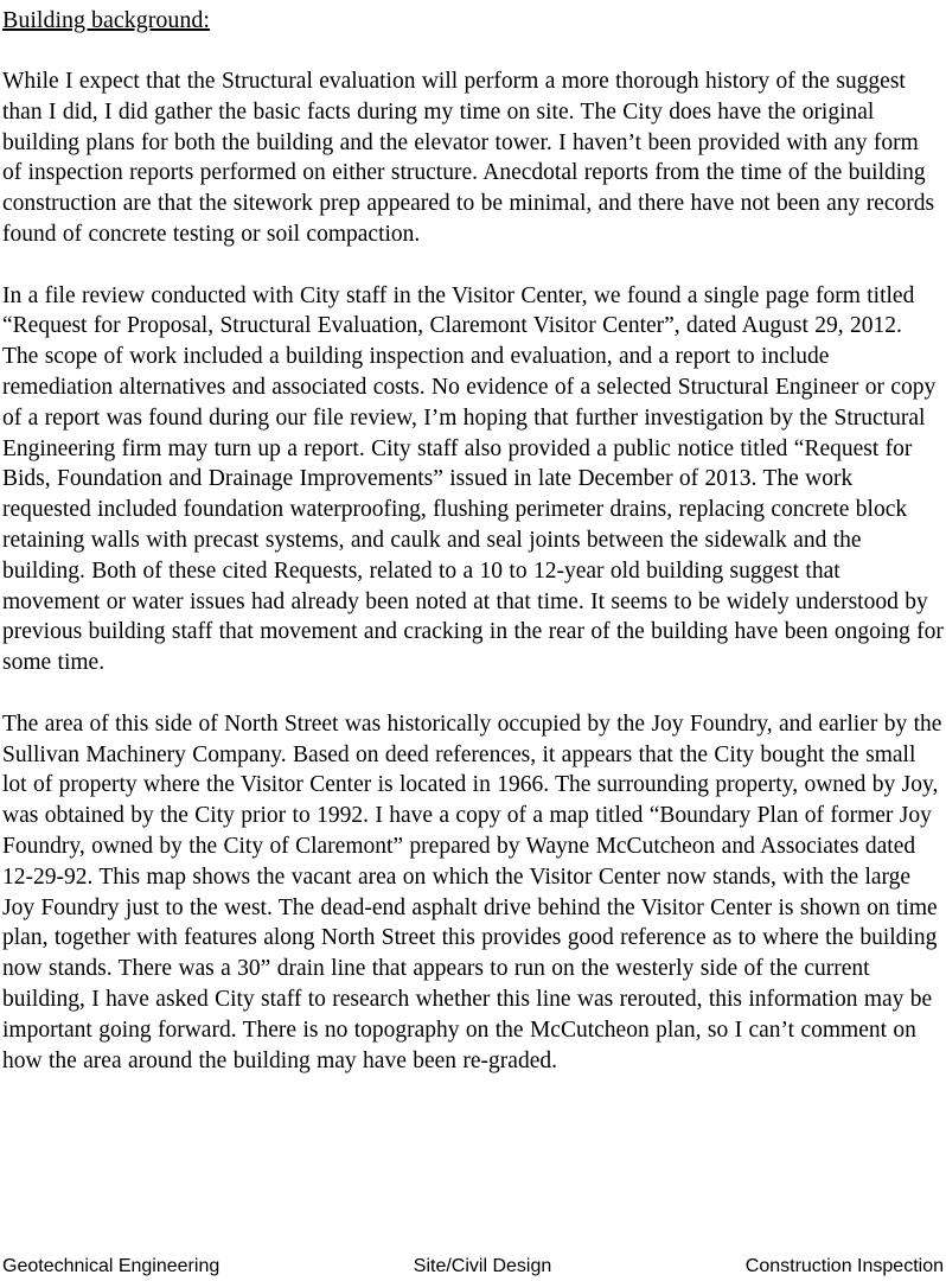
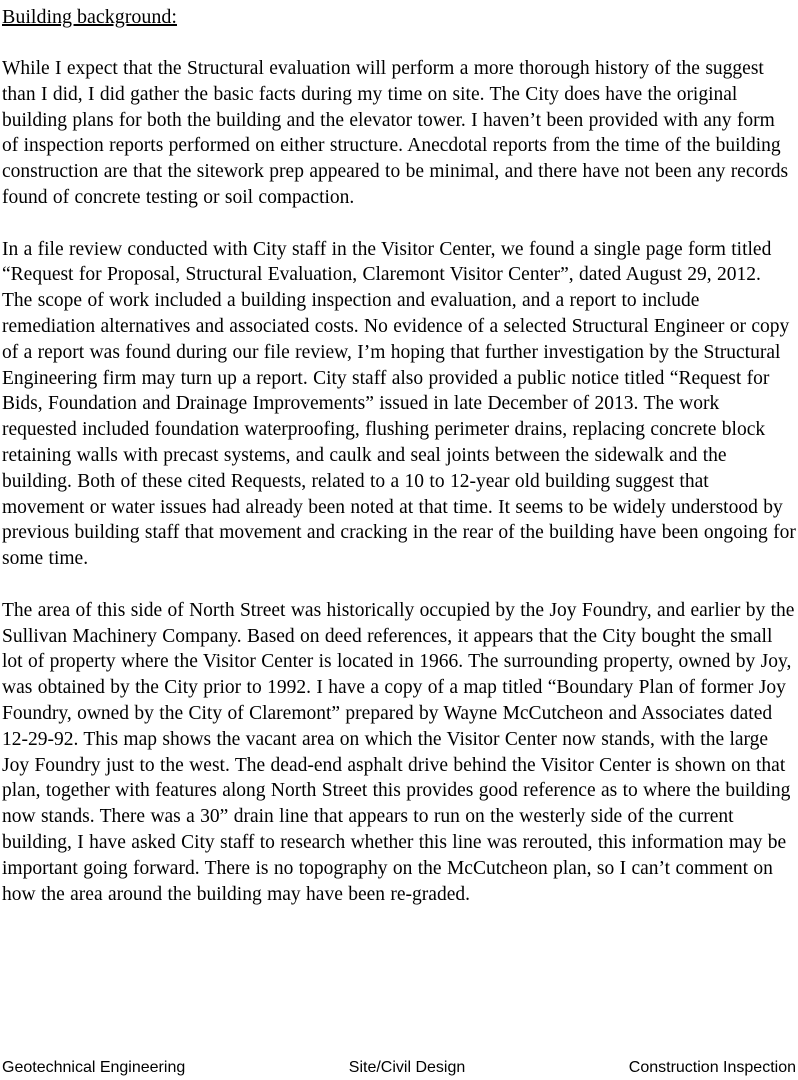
  Building background:
  While I expect that the Structural evaluation will perform a more thorough history of the suggest than I did, I did gather the basic facts during my time on site. The City does have the original building plans for both the building and the elevator tower. I haven’t been provided with any form of inspection reports performed on either structure. Anecdotal reports from the time of the building construction are that the sitework prep appeared to be minimal, and there have not been any records found of concrete testing or soil compaction.
  In a file review conducted with City staff in the Visitor Center, we found a single page form titled “Request for Proposal, Structural Evaluation, Claremont Visitor Center”, dated August 29, 2012. The scope of work included a building inspection and evaluation, and a report to include remediation alternatives and associated costs. No evidence of a selected Structural Engineer or copy of a report was found during our file review, I’m hoping that further investigation by the Structural Engineering firm may turn up a report. City staff also provided a public notice titled “Request for Bids, Foundation and Drainage Improvements” issued in late December of 2013. The work requested included foundation waterproofing, flushing perimeter drains, replacing concrete block retaining walls with precast systems, and caulk and seal joints between the sidewalk and the building. Both of these cited Requests, related to a 10 to 12-year old building suggest that movement or water issues had already been noted at that time. It seems to be widely understood by previous building staff that movement and cracking in the rear of the building have been ongoing for some time.
- The area of this side of North Street was historically occupied by the Joy Foundry, and earlier by the Sullivan Machinery Company. Based on deed references, it appears that the City bought the small lot of property where the Visitor Center is located in 1966. The surrounding property, owned by Joy, was obtained by the City prior to 1992. I have a copy of a map titled “Boundary Plan of former Joy Foundry, owned by the City of Claremont” prepared by Wayne McCutcheon and Associates dated 12-29-92. This map shows the vacant area on which the Visitor Center now stands, with the large Joy Foundry just to the west. The dead-end asphalt drive behind the Visitor Center is shown on time plan, together with features along North Street this provides good reference as to where the building now stands. There was a 30” drain line that appears to run on the westerly side of the current building, I have asked City staff to research whether this line was rerouted, this information may be important going forward. There is no topography on the McCutcheon plan, so I can’t comment on how the area around the building may have been re-graded.
+ The area of this side of North Street was historically occupied by the Joy Foundry, and earlier by the Sullivan Machinery Company. Based on deed references, it appears that the City bought the small lot of property where the Visitor Center is located in 1966. The surrounding property, owned by Joy, was obtained by the City prior to 1992. I have a copy of a map titled “Boundary Plan of former Joy Foundry, owned by the City of Claremont” prepared by Wayne McCutcheon and Associates dated 12-29-92. This map shows the vacant area on which the Visitor Center now stands, with the large Joy Foundry just to the west. The dead-end asphalt drive behind the Visitor Center is shown on that plan, together with features along North Street this provides good reference as to where the building now stands. There was a 30” drain line that appears to run on the westerly side of the current building, I have asked City staff to research whether this line was rerouted, this information may be important going forward. There is no topography on the McCutcheon plan, so I can’t comment on how the area around the building may have been re-graded.
  Geotechnical Engineering
  Site/Civil Design
  Construction Inspection
